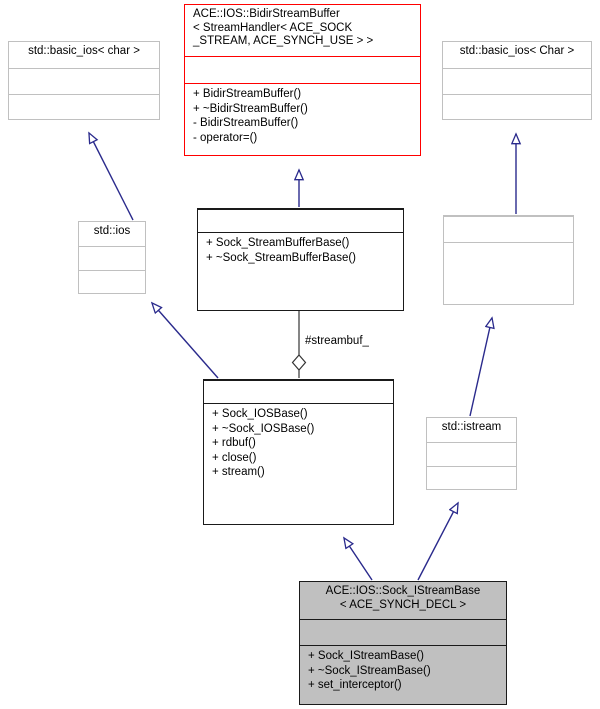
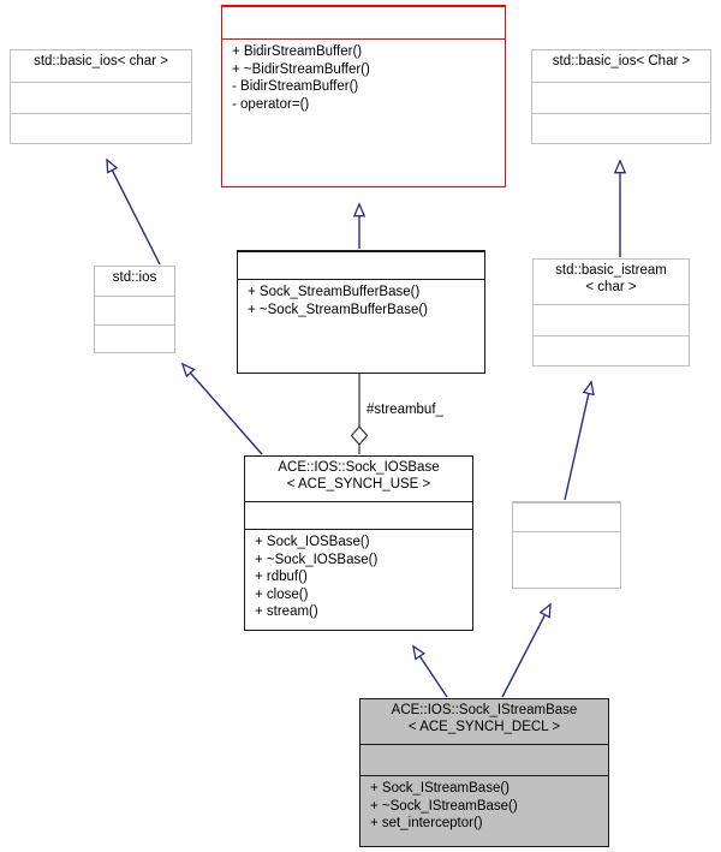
  std::basic_ios< char >
- ACE::IOS::BidirStreamBuffer
- < StreamHandler< ACE_SOCK
- _STREAM, ACE_SYNCH_USE > >
  + BidirStreamBuffer()
  + ~BidirStreamBuffer()
  - BidirStreamBuffer()
  - operator=()
  std::basic_ios< Char >
  std::ios
  + Sock_StreamBufferBase()
  + ~Sock_StreamBufferBase()
+ std::basic_istream
+ < char >
+ ACE::IOS::Sock_IOSBase
+ < ACE_SYNCH_USE >
  + Sock_IOSBase()
  + ~Sock_IOSBase()
  + rdbuf()
  + close()
  + stream()
- std::istream
  ACE::IOS::Sock_IStreamBase
  < ACE_SYNCH_DECL >
  + Sock_IStreamBase()
  + ~Sock_IStreamBase()
  + set_interceptor()
  #streambuf_
